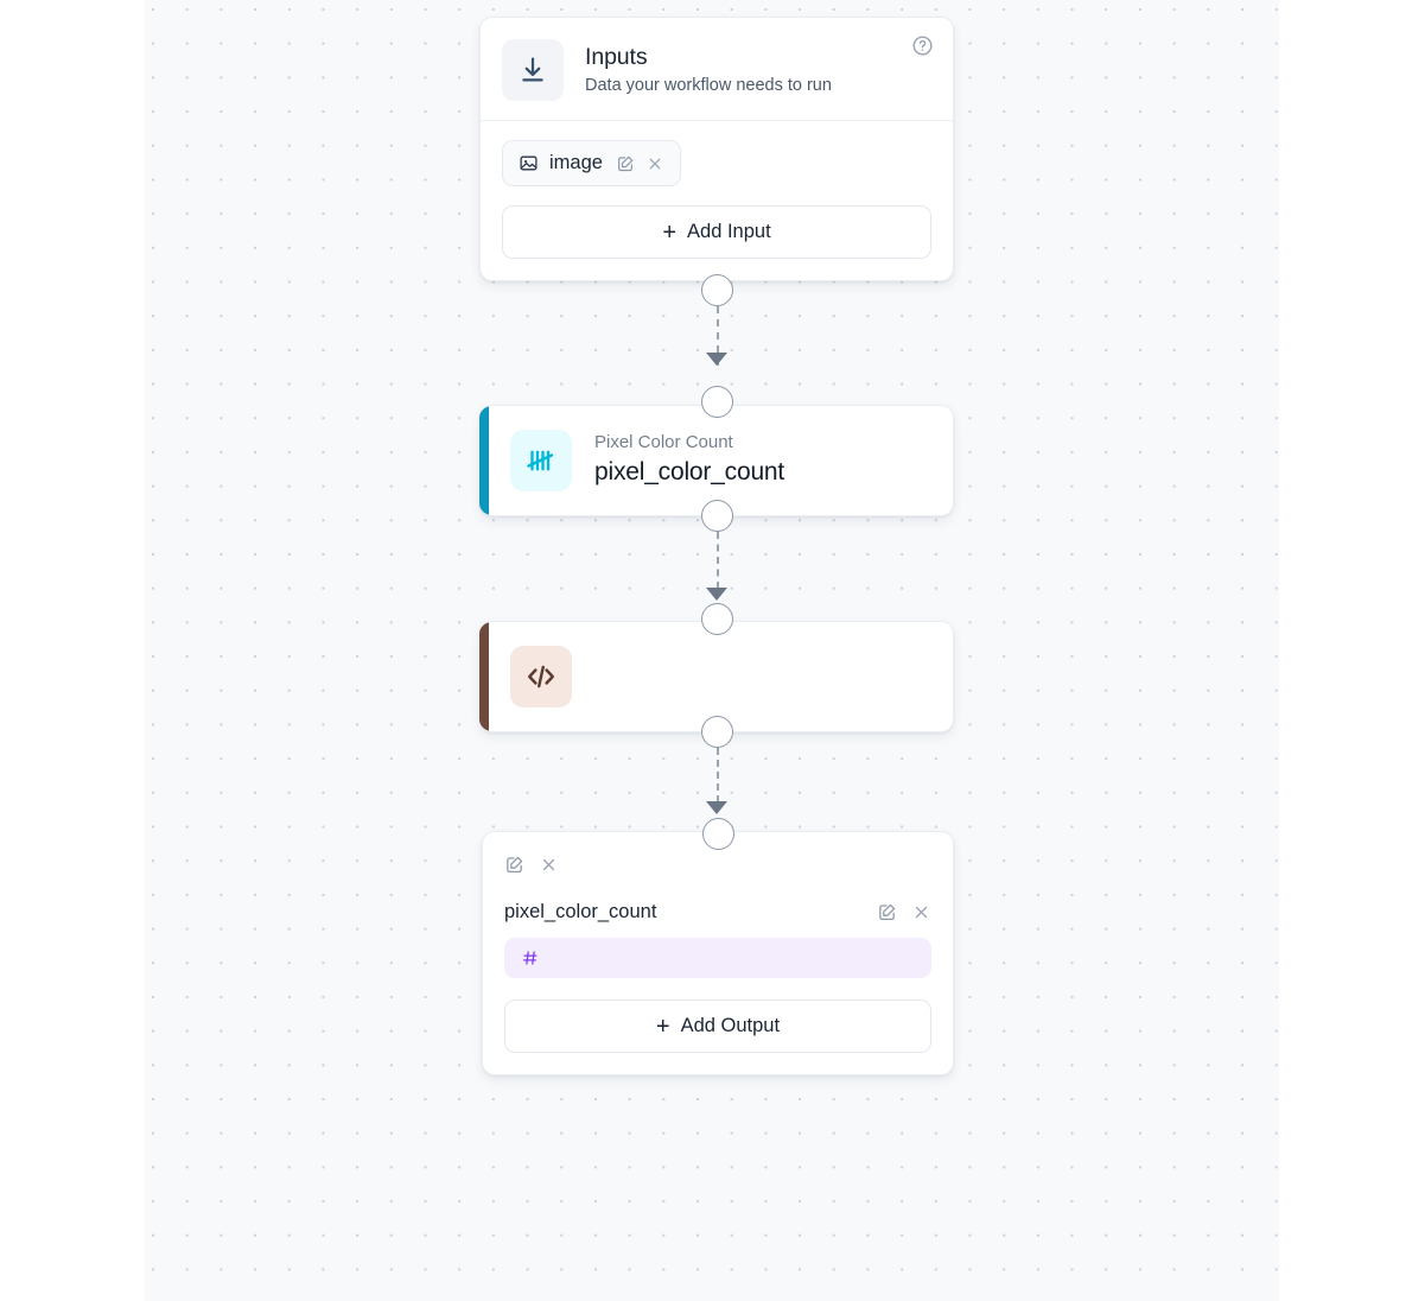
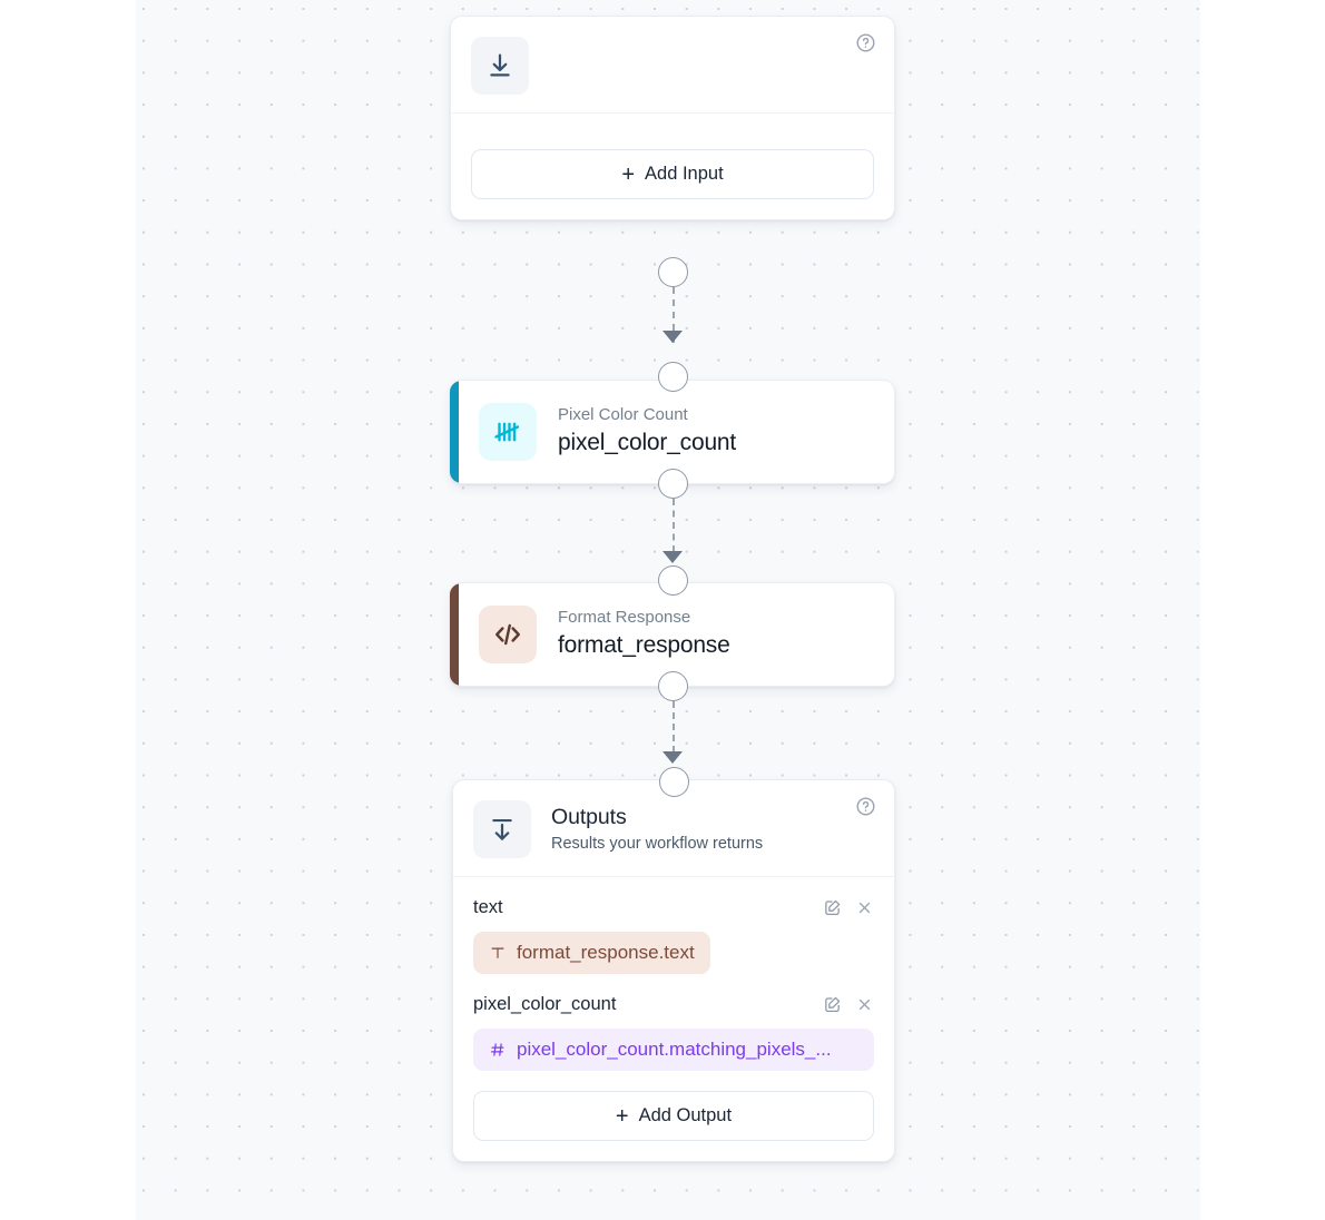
- Inputs
- Data your workflow needs to run
- image
  +
  Add Input
  Pixel Color Count
  pixel_color_count
+ Format Response
+ format_response
+ Outputs
+ Results your workflow returns
+ text
+ format_response.text
  pixel_color_count
+ pixel_color_count.matching_pixels_...
  +
  Add Output
